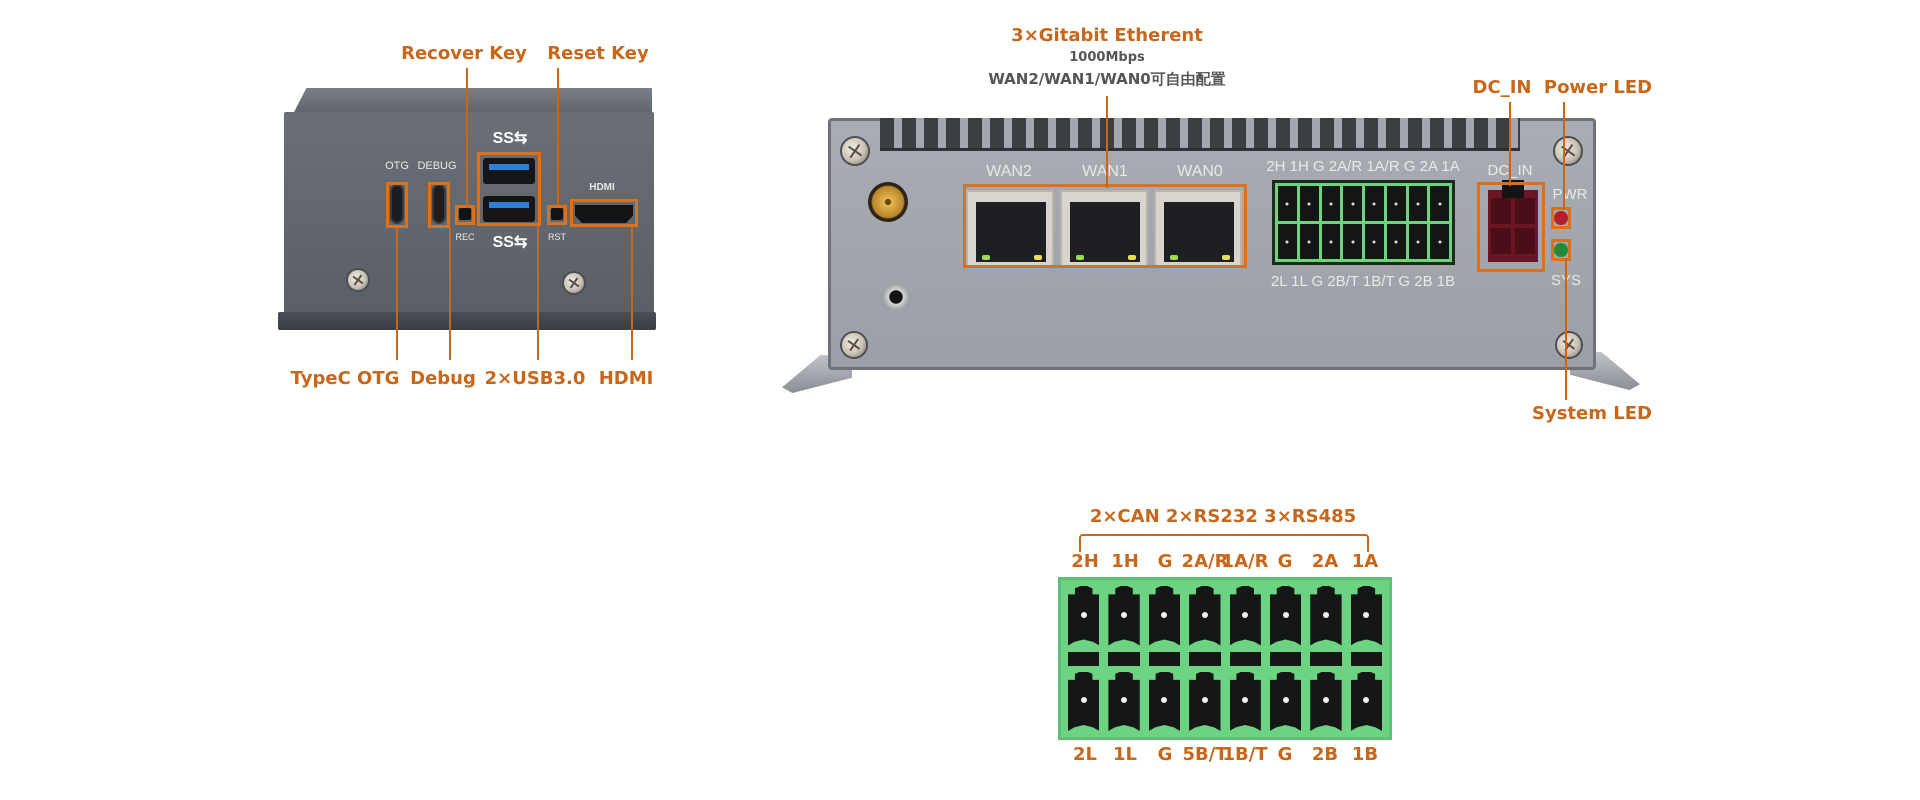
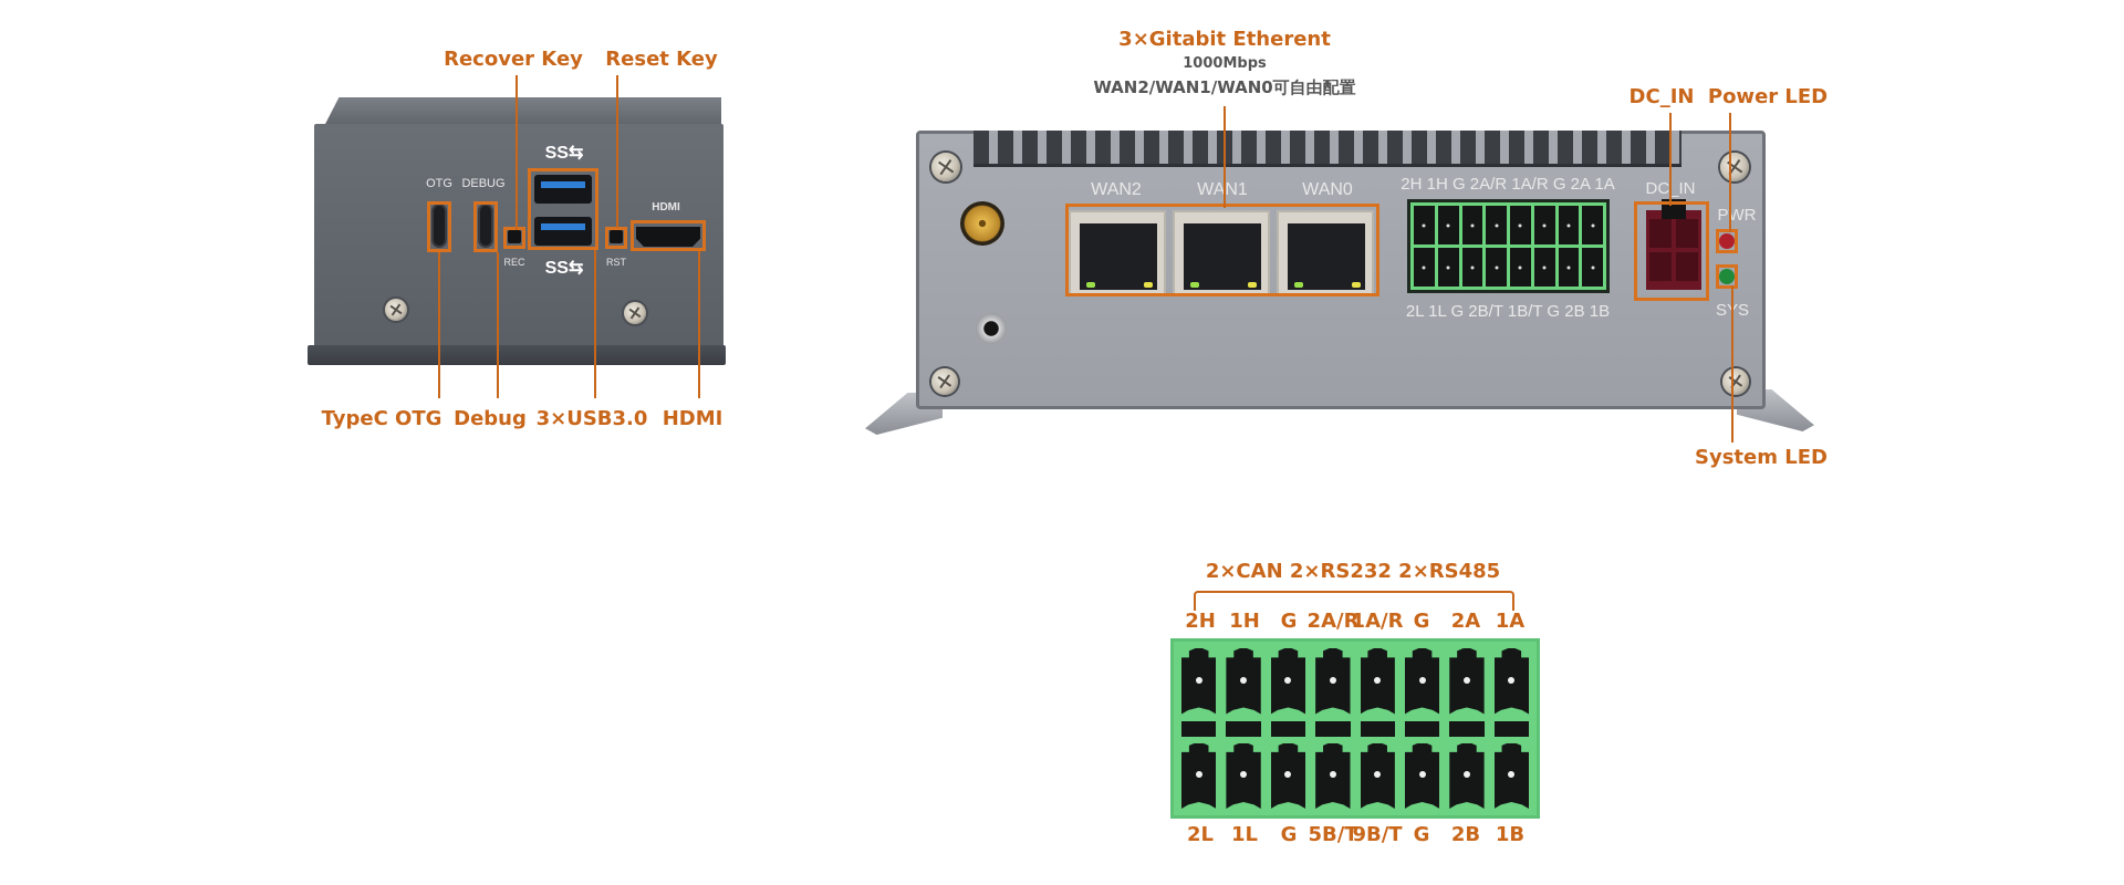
  OTG
  DEBUG
  REC
  SS⇆
  SS⇆
  RST
  HDMI
  Recover Key
  Reset Key
  TypeC OTG
  Debug
- 2×USB3.0
+ 3×USB3.0
  HDMI
  WAN2
  WAN1
  WAN0
  2H 1H G 2A/R 1A/R G 2A 1A
  2L 1L G 2B/T 1B/T G 2B 1B
  DC_IN
  PWR
  3×Gitabit Etherent
  1000Mbps
  WAN2/WAN1/WAN0可自由配置
  DC_IN
  Power LED
  System LED
- 2×CAN 2×RS232 3×RS485
+ 2×CAN 2×RS232 2×RS485
  2H
  1H
  G
  2A/R
  1A/R
  G
  2A
  1A
  2L
  1L
  G
  5B/T
- 1B/T
+ 9B/T
  G
  2B
  1B
